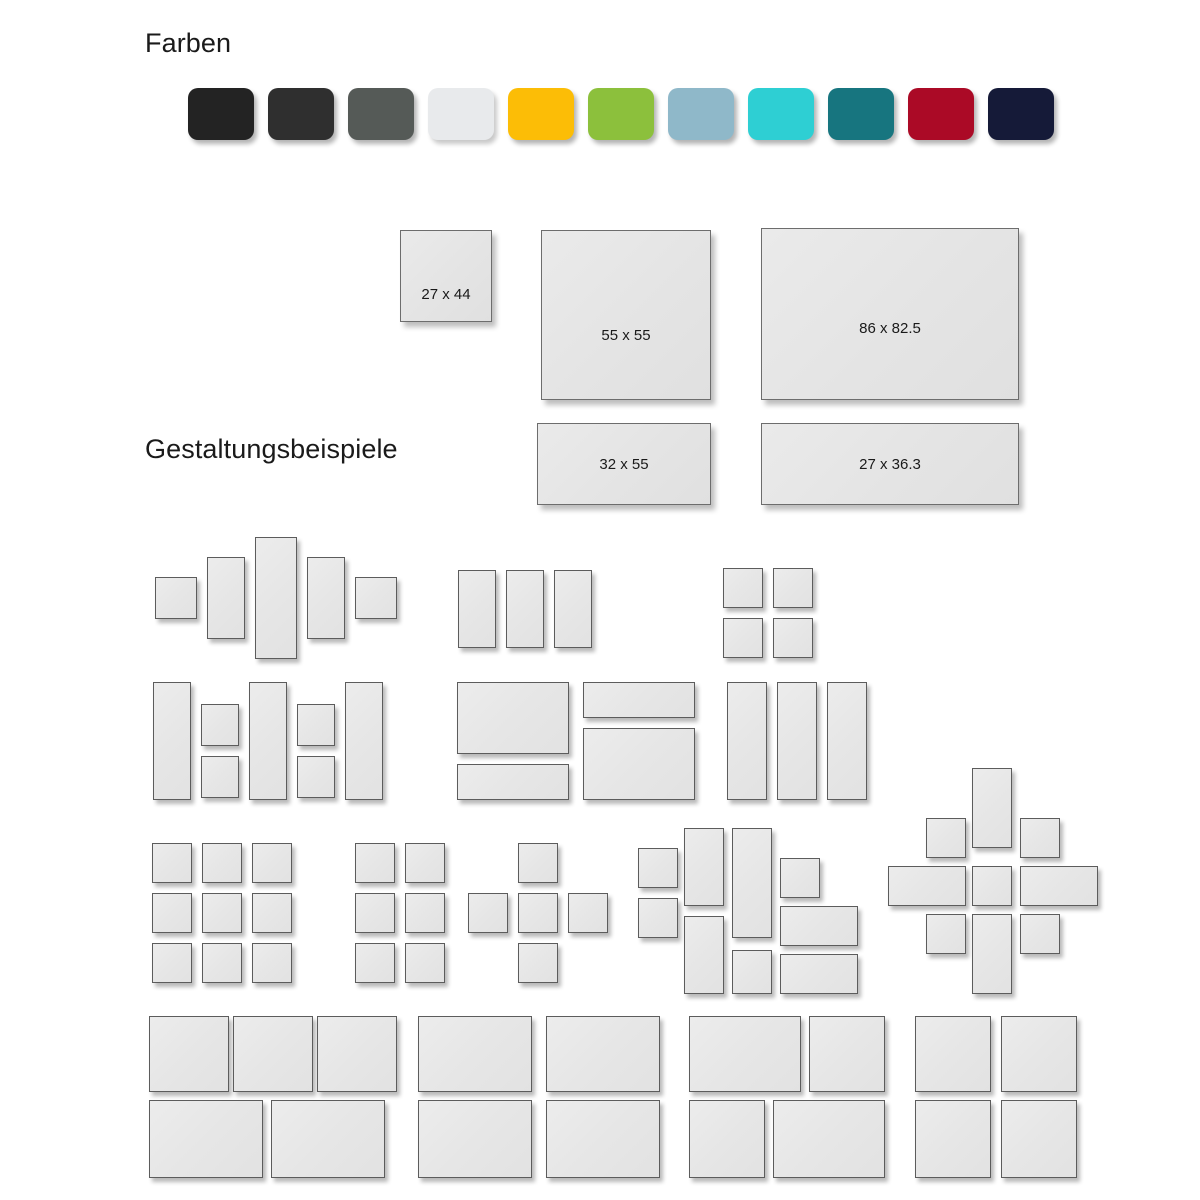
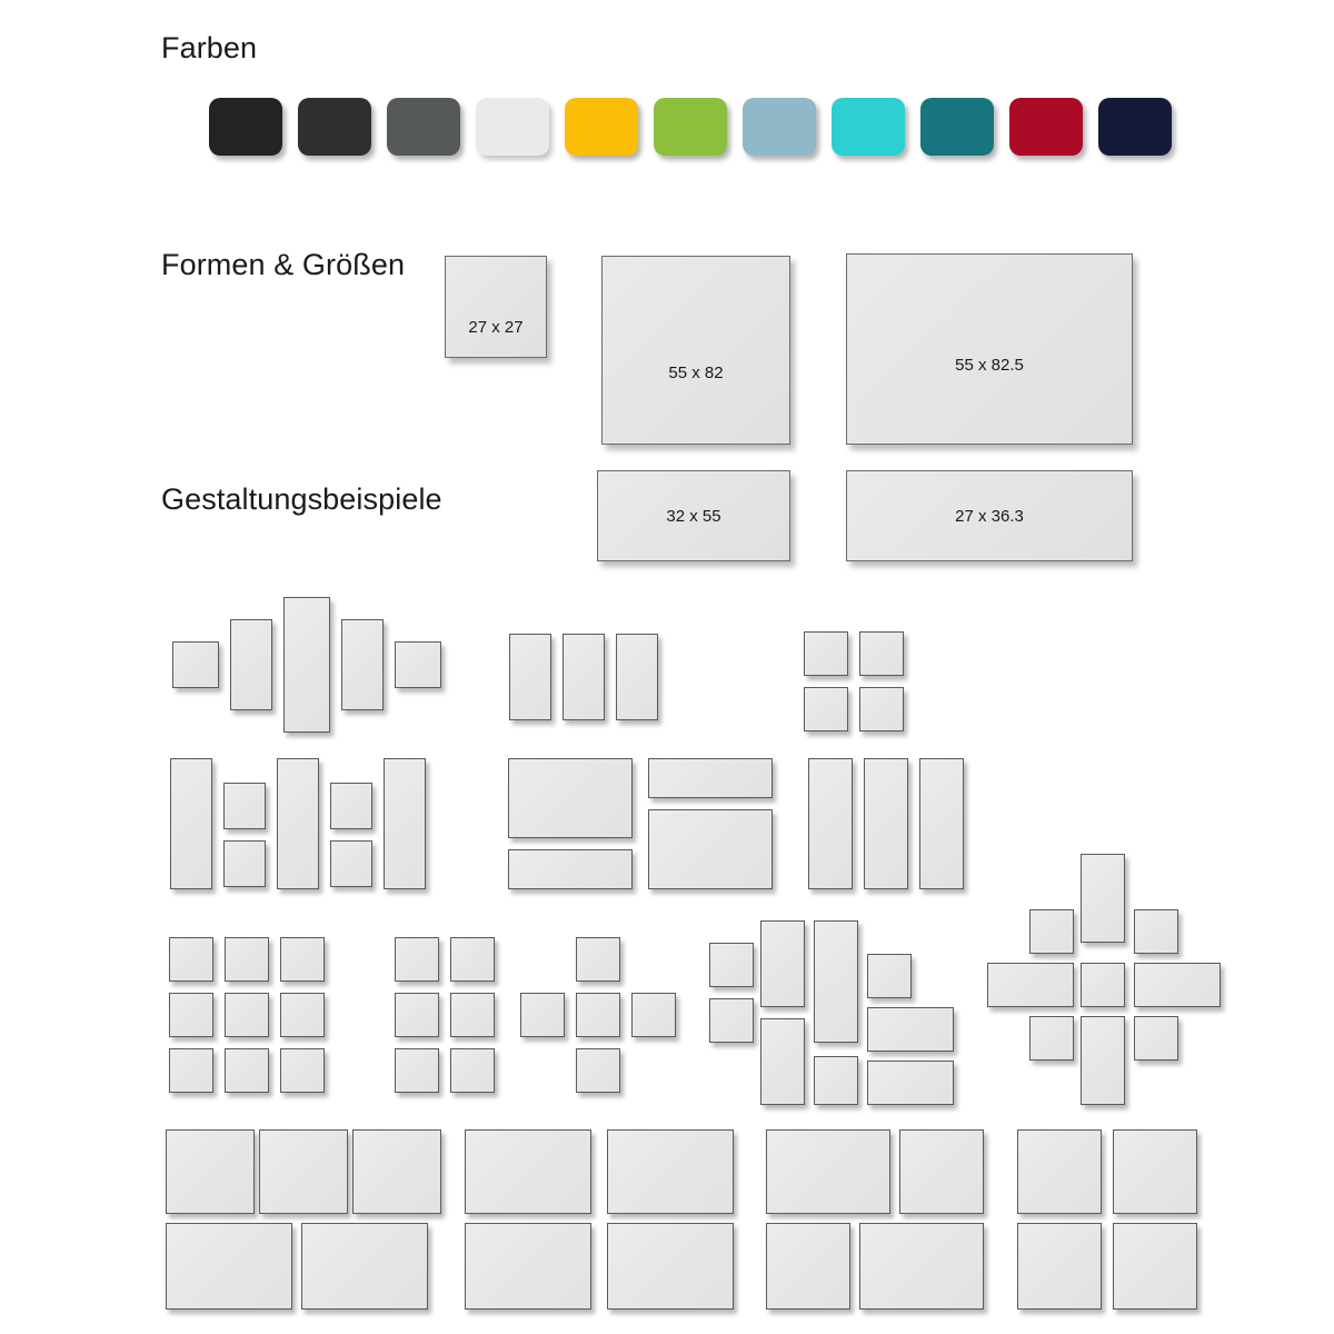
  Farben
+ Formen & Größen
- 27 x 44
+ 27 x 27
- 55 x 55
+ 55 x 82
- 86 x 82.5
+ 55 x 82.5
  32 x 55
  27 x 36.3
  Gestaltungsbeispiele
